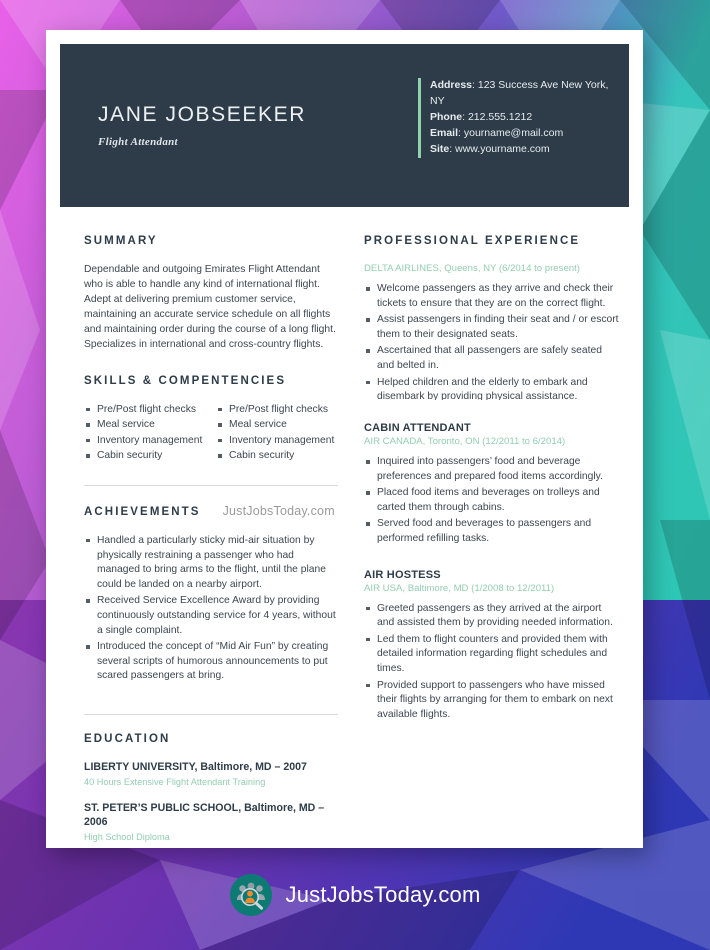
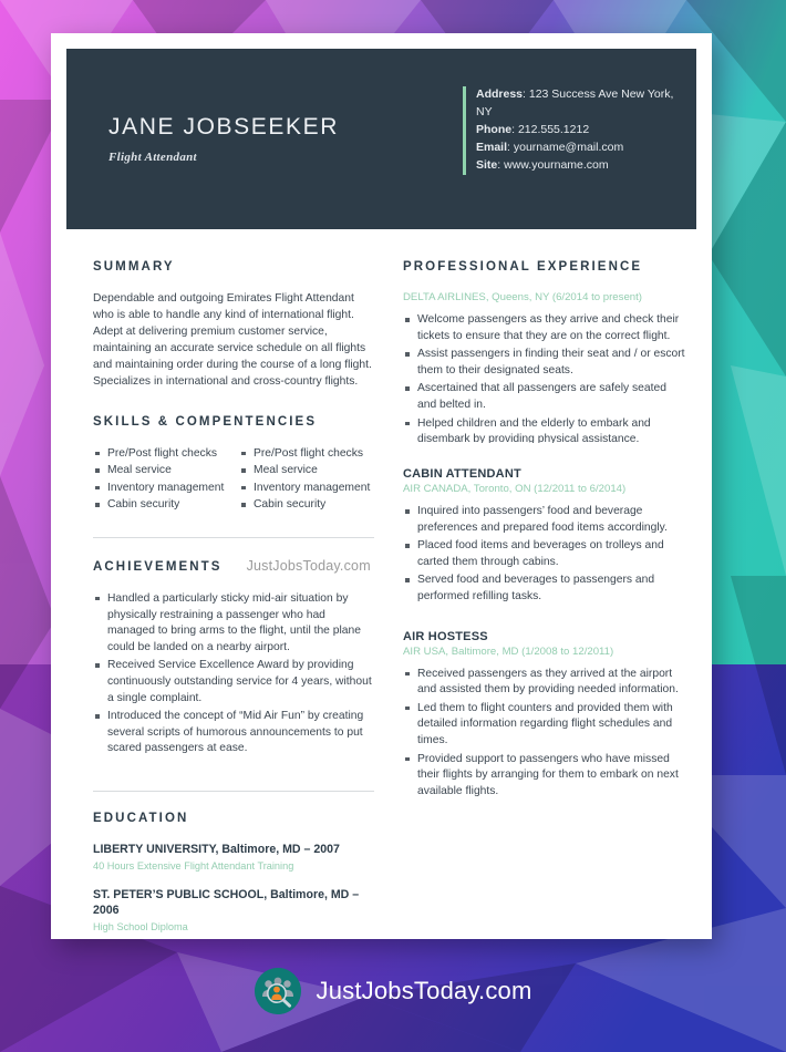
  JANE JOBSEEKER
  Flight Attendant
  Address: 123 Success Ave New York, NY
  Phone: 212.555.1212
  Email: yourname@mail.com
  Site: www.yourname.com
  SUMMARY
  Dependable and outgoing Emirates Flight Attendant who is able to handle any kind of international flight. Adept at delivering premium customer service, maintaining an accurate service schedule on all flights and maintaining order during the course of a long flight. Specializes in international and cross-country flights.
  SKILLS & COMPENTENCIES
  Pre/Post flight checks
  Meal service
  Inventory management
  Cabin security
  Pre/Post flight checks
  Meal service
  Inventory management
  Cabin security
  ACHIEVEMENTS
  JustJobsToday.com
  Handled a particularly sticky mid-air situation by physically restraining a passenger who had managed to bring arms to the flight, until the plane could be landed on a nearby airport.
  Received Service Excellence Award by providing continuously outstanding service for 4 years, without a single complaint.
- Introduced the concept of “Mid Air Fun” by creating several scripts of humorous announcements to put scared passengers at bring.
+ Introduced the concept of “Mid Air Fun” by creating several scripts of humorous announcements to put scared passengers at ease.
  EDUCATION
  LIBERTY UNIVERSITY, Baltimore, MD – 2007
  40 Hours Extensive Flight Attendant Training
  ST. PETER’S PUBLIC SCHOOL, Baltimore, MD – 2006
  High School Diploma
  PROFESSIONAL EXPERIENCE
  DELTA AIRLINES, Queens, NY (6/2014 to present)
  Welcome passengers as they arrive and check their tickets to ensure that they are on the correct flight.
  Assist passengers in finding their seat and / or escort them to their designated seats.
  Ascertained that all passengers are safely seated and belted in.
  Helped children and the elderly to embark and disembark by providing physical assistance.
  CABIN ATTENDANT
  AIR CANADA, Toronto, ON (12/2011 to 6/2014)
  Inquired into passengers’ food and beverage preferences and prepared food items accordingly.
  Placed food items and beverages on trolleys and carted them through cabins.
  Served food and beverages to passengers and performed refilling tasks.
  AIR HOSTESS
  AIR USA, Baltimore, MD (1/2008 to 12/2011)
- Greeted passengers as they arrived at the airport and assisted them by providing needed information.
+ Received passengers as they arrived at the airport and assisted them by providing needed information.
  Led them to flight counters and provided them with detailed information regarding flight schedules and times.
  Provided support to passengers who have missed their flights by arranging for them to embark on next available flights.
  JustJobsToday.com
